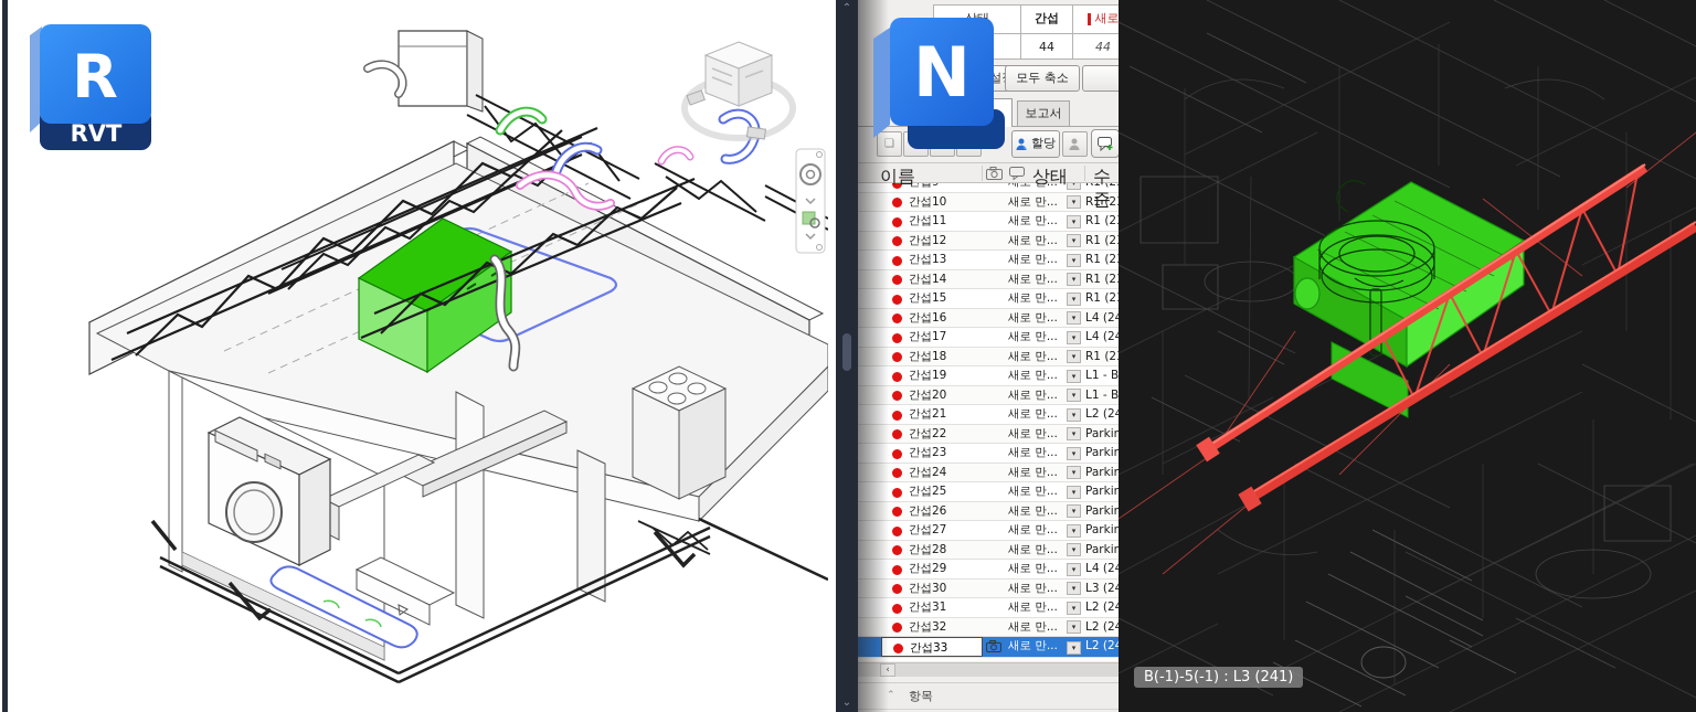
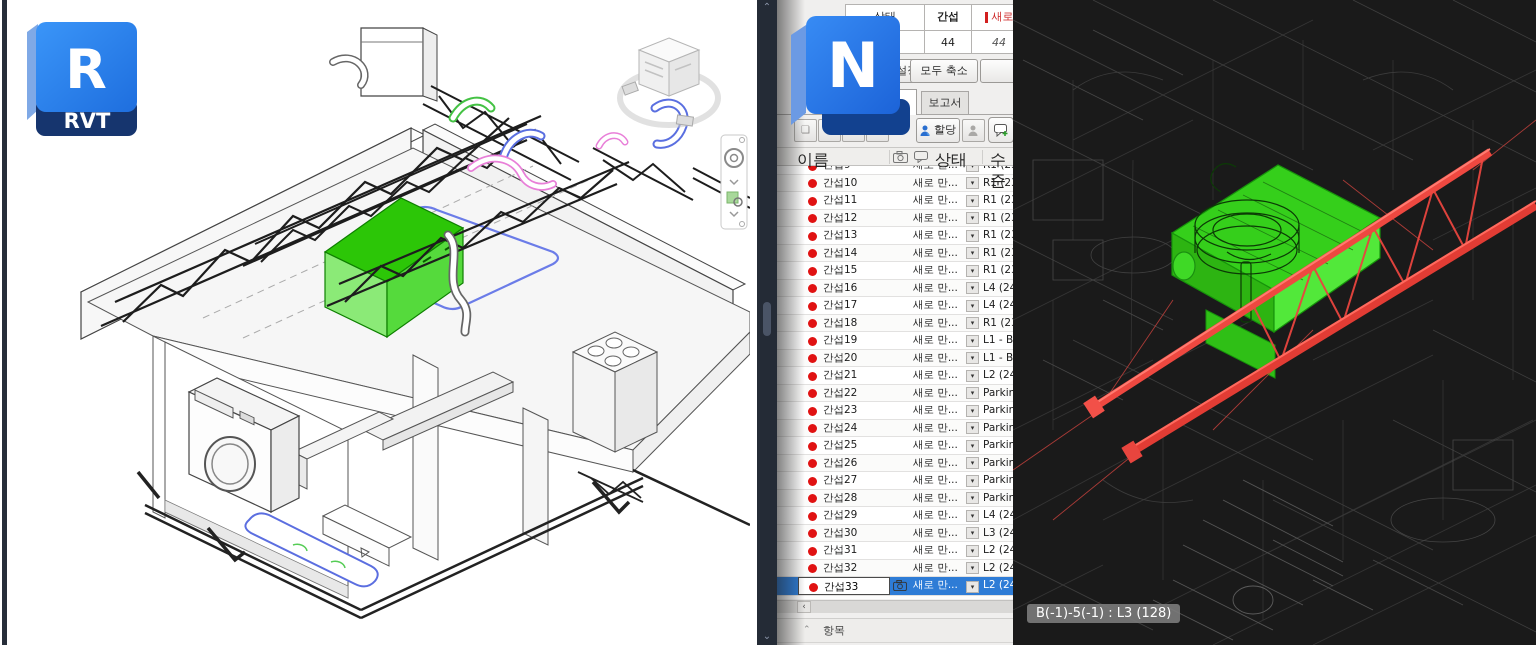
  R
  RVT
  ⌃
  ⌄
  간섭
  새로
  44
  44
  모두 축소
  보고서
  ❏
  할당
  이름
  상태
  수준
  간섭10
  새로 만...
  ▾
  R1 (2
  간섭11
  새로 만...
  ▾
  R1 (2
  간섭12
  새로 만...
  ▾
  R1 (2
  간섭13
  새로 만...
  ▾
  R1 (2
  간섭14
  새로 만...
  ▾
  R1 (2
  간섭15
  새로 만...
  ▾
  R1 (2
  간섭16
  새로 만...
  ▾
  L4 (2
  간섭17
  새로 만...
  ▾
  L4 (2
  간섭18
  새로 만...
  ▾
  R1 (2
  간섭19
  새로 만...
  ▾
  L1 - B
  간섭20
  새로 만...
  ▾
  L1 - B
  간섭21
  새로 만...
  ▾
  L2 (2
  간섭22
  새로 만...
  ▾
  Parkin
  간섭23
  새로 만...
  ▾
  Parkin
  간섭24
  새로 만...
  ▾
  Parkin
  간섭25
  새로 만...
  ▾
  Parkin
  간섭26
  새로 만...
  ▾
  Parkin
  간섭27
  새로 만...
  ▾
  Parkin
  간섭28
  새로 만...
  ▾
  Parkin
  간섭29
  새로 만...
  ▾
  L4 (2
  간섭30
  새로 만...
  ▾
  L3 (2
  간섭31
  새로 만...
  ▾
  L2 (2
  간섭32
  새로 만...
  ▾
  L2 (2
  간섭33
  새로 만...
  ▾
  L2 (2
  ⌃
  항목
  N
- B(-1)-5(-1) : L3 (241)
+ B(-1)-5(-1) : L3 (128)
